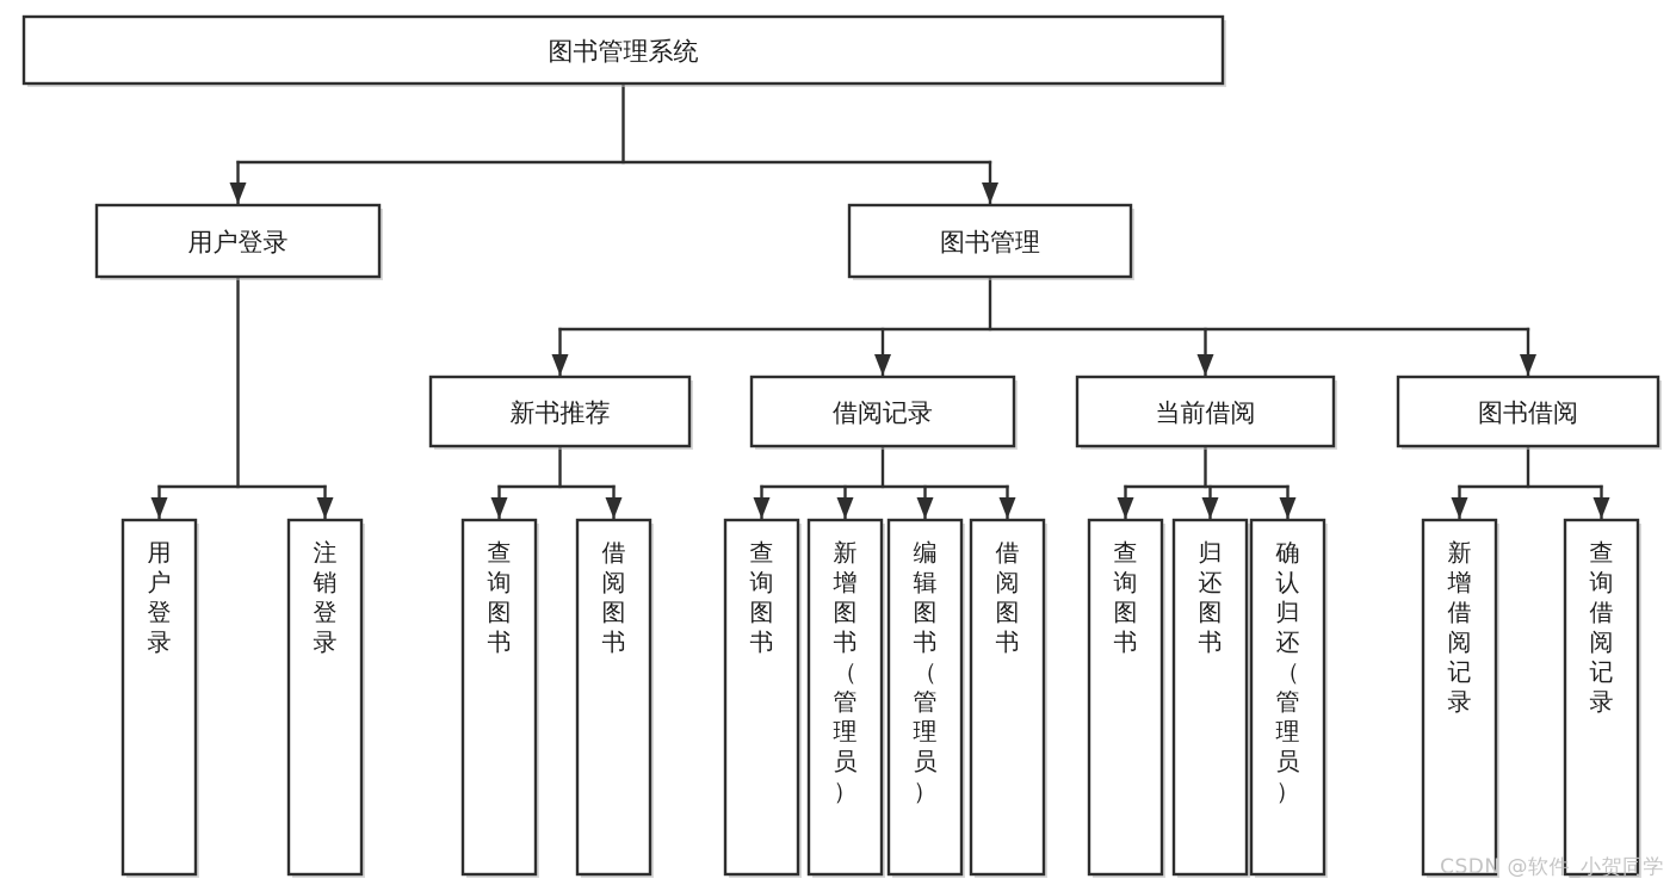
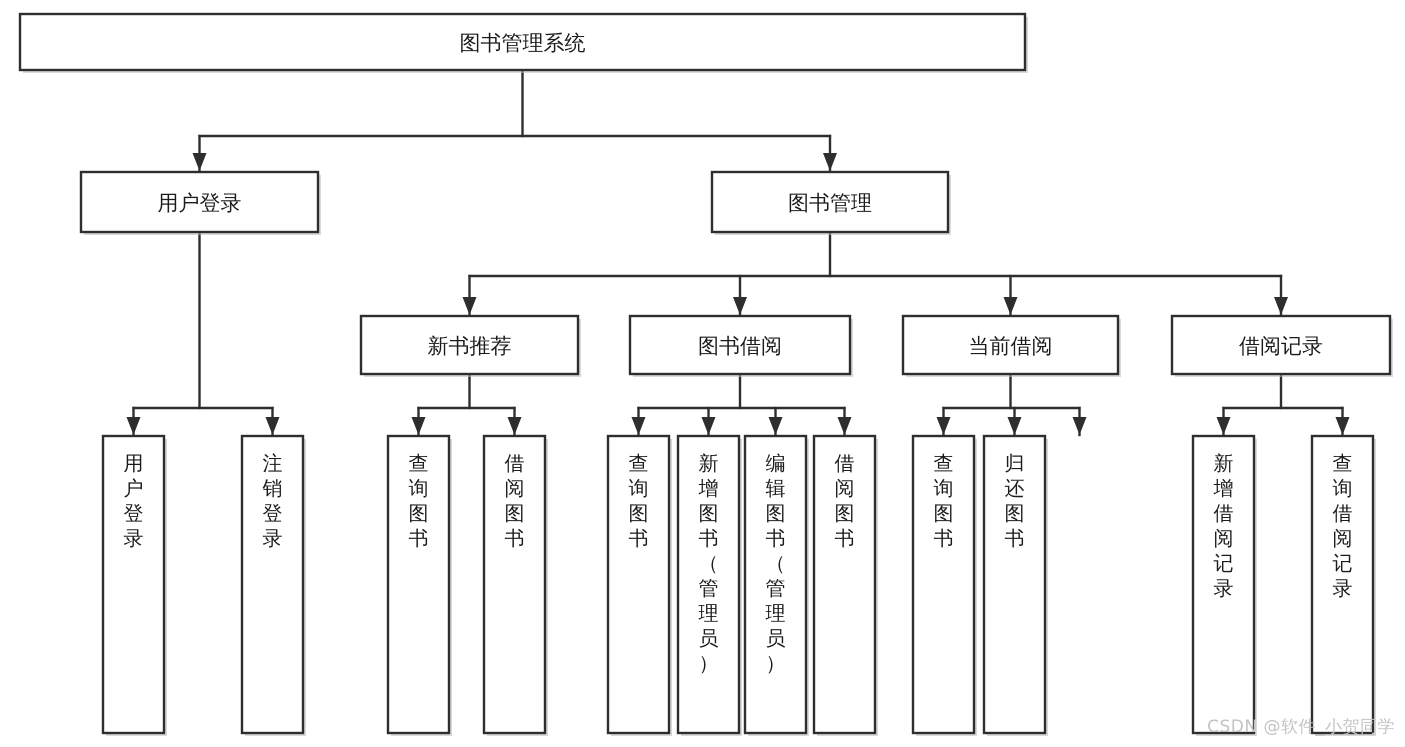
  图书管理系统
  用户登录
  图书管理
  新书推荐
- 借阅记录
+ 图书借阅
  当前借阅
- 图书借阅
+ 借阅记录
  用户登录
  注销登录
  查询图书
  借阅图书
  查询图书
  新增图书（管理员）
  编辑图书（管理员）
  借阅图书
  查询图书
  归还图书
- 确认归还（管理员）
  新增借阅记录
  查询借阅记录
  CSDN @软件_小贺同学
